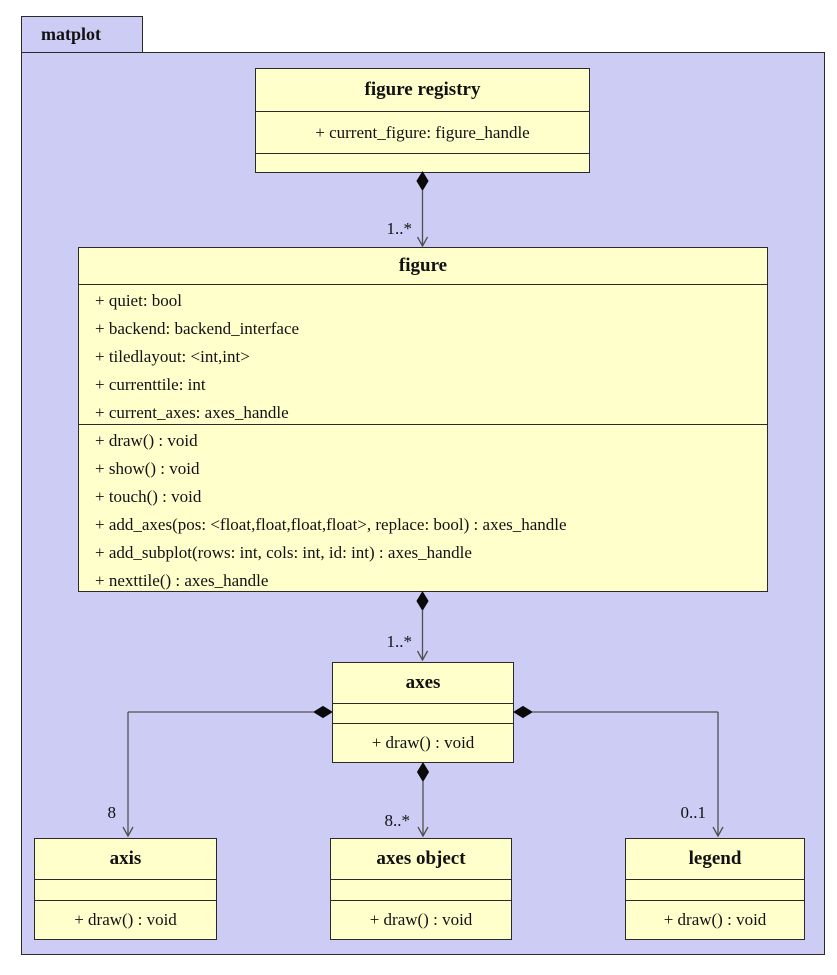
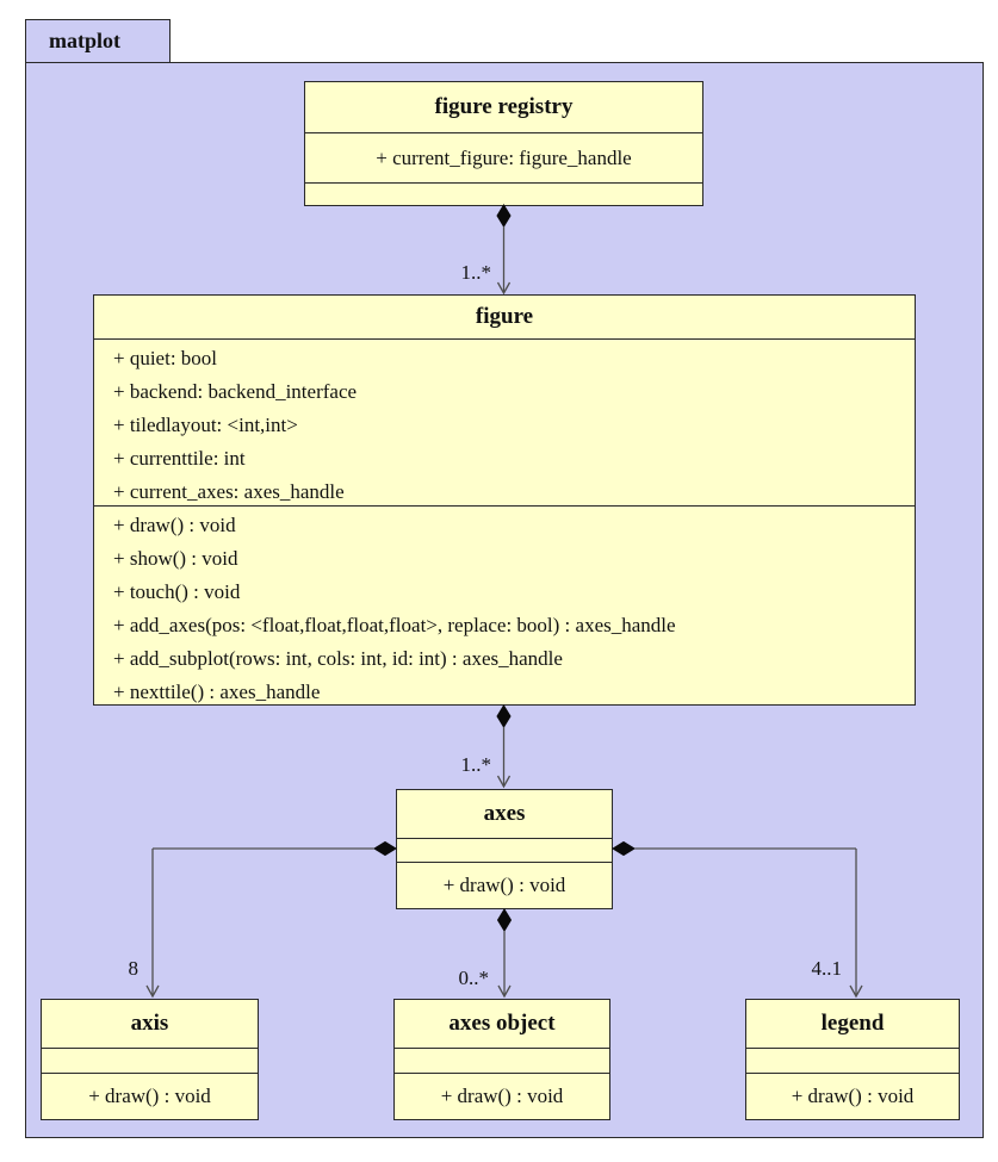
  matplot
  figure registry
  + current_figure: figure_handle
  figure
  + quiet: bool
  + backend: backend_interface
  + tiledlayout: <int,int>
  + currenttile: int
  + current_axes: axes_handle
  + draw() : void
  + show() : void
  + touch() : void
  + add_axes(pos: <float,float,float,float>, replace: bool) : axes_handle
  + add_subplot(rows: int, cols: int, id: int) : axes_handle
  + nexttile() : axes_handle
  axes
  + draw() : void
  axis
  + draw() : void
  axes object
  + draw() : void
  legend
  + draw() : void
  1..*
  1..*
  8
- 8..*
+ 0..*
- 0..1
+ 4..1
